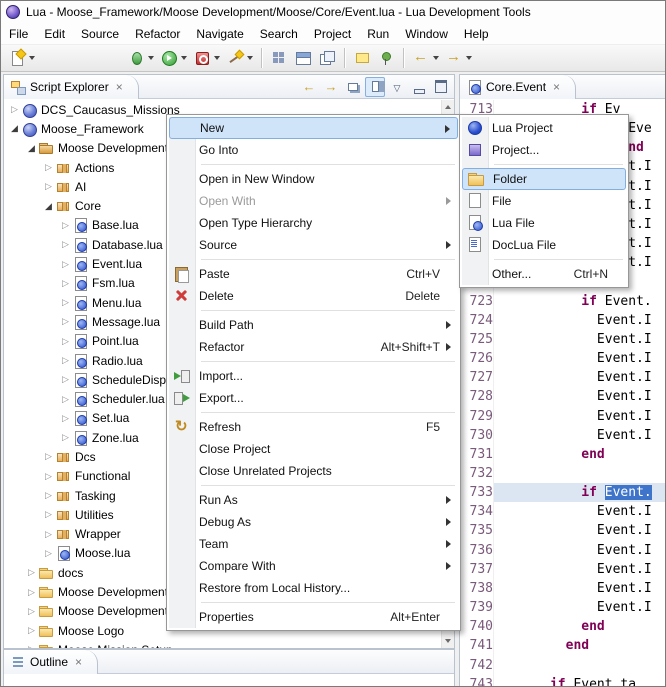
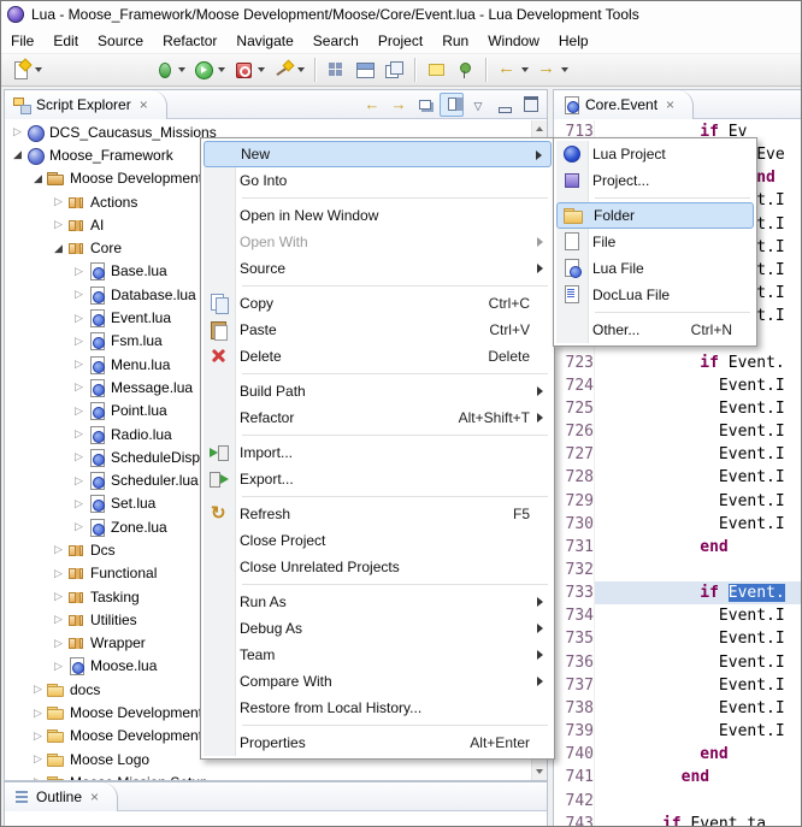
  Lua - Moose_Framework/Moose Development/Moose/Core/Event.lua - Lua Development Tools
  File
  Edit
  Source
  Refactor
  Navigate
  Search
  Project
  Run
  Window
  Help
  Script Explorer
  ▷
  DCS_Caucasus_Missions
  ◢
  Moose_Framework
  ◢
  Moose Developmen
  ▷
  Actions
  ▷
  AI
  ◢
  Core
  ▷
  Base.lua
  ▷
  Database.lua
  ▷
  Event.lua
  ▷
  Fsm.lua
  ▷
  Menu.lua
  ▷
  Message.lua
  ▷
  Point.lua
  ▷
  Radio.lua
  ▷
  ▷
  Scheduler.lua
  ▷
  Set.lua
  ▷
  Zone.lua
  ▷
  Dcs
  ▷
  Functional
  ▷
  Tasking
  ▷
  Utilities
  ▷
  Wrapper
  ▷
  Moose.lua
  ▷
  docs
  ▷
  Moose Developmen
  ▷
  Moose Developmen
  ▷
  Moose Logo
  Outline
  Core.Event
  713
  if Ev
  Eve
  723
  if Event.
  724
  Event.I
  725
  Event.I
  726
  Event.I
  727
  Event.I
  728
  Event.I
  729
  Event.I
  730
  Event.I
  731
  end
  732
  733
  if Event.
  734
  Event.I
  735
  Event.I
  736
  Event.I
  737
  Event.I
  738
  Event.I
  739
  Event.I
  740
  end
  741
  end
  742
  743
  if Event.ta
  New
  Go Into
  Open in New Window
  Open With
- Open Type Hierarchy
  Source
+ Copy
+ Ctrl+C
  Paste
  Ctrl+V
  Delete
  Delete
  Build Path
  Refactor
  Alt+Shift+T
  Import...
  Export...
  Refresh
  F5
  Close Project
  Close Unrelated Projects
  Run As
  Debug As
  Team
  Compare With
  Restore from Local History...
  Properties
  Alt+Enter
  Lua Project
  Project...
  Folder
  File
  Lua File
  DocLua File
  Other...
  Ctrl+N
